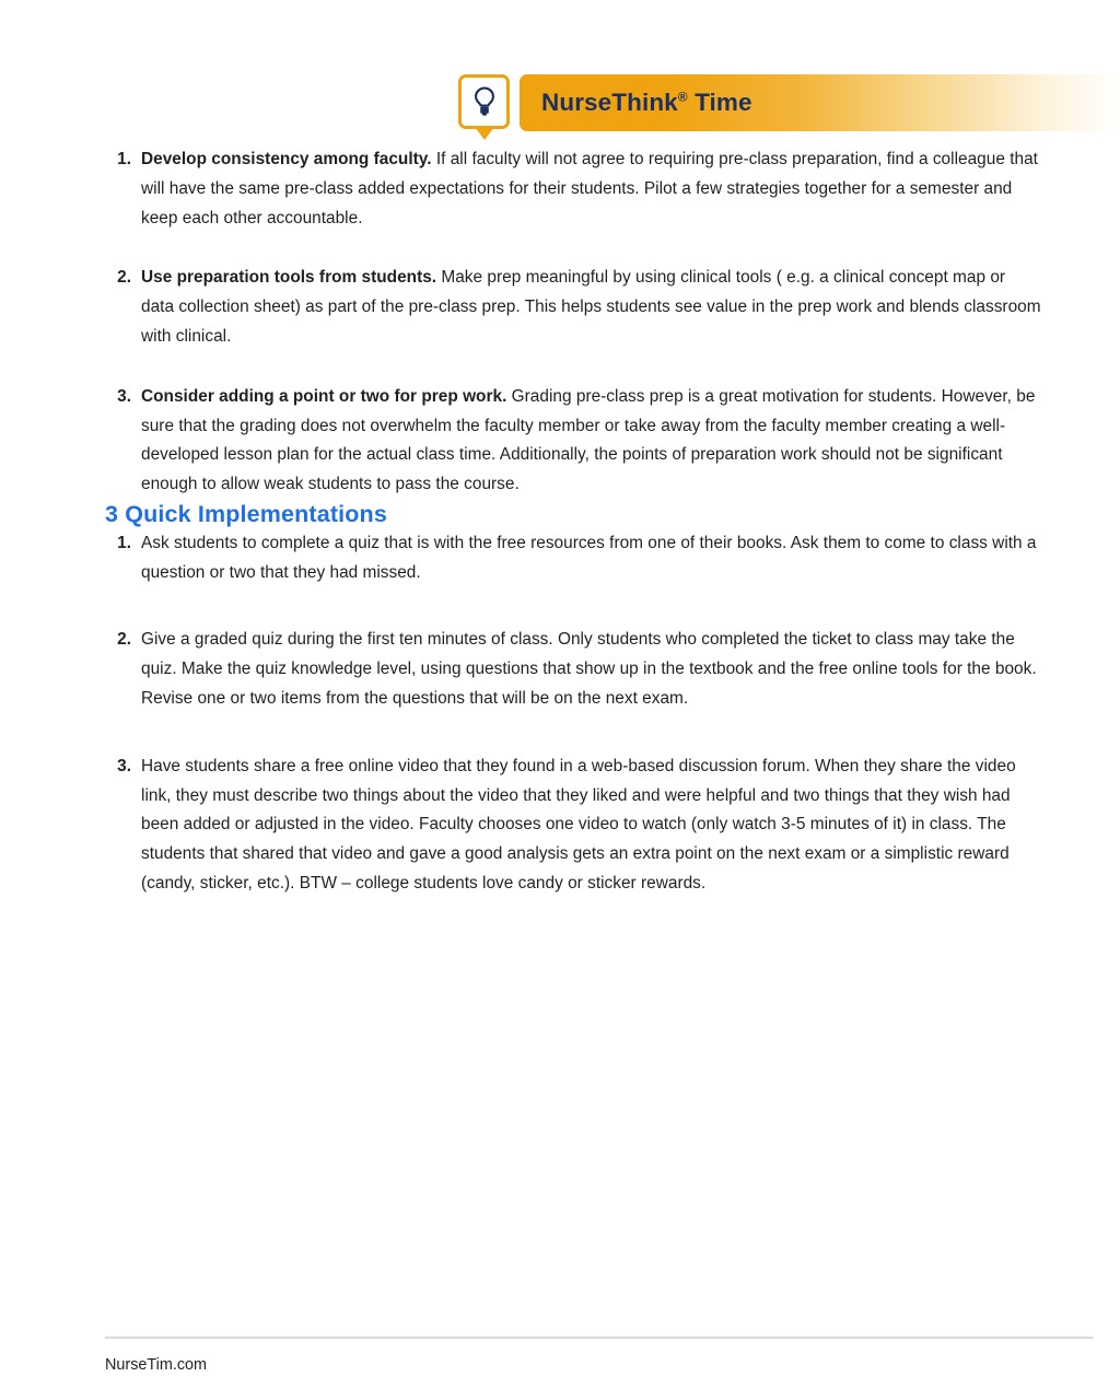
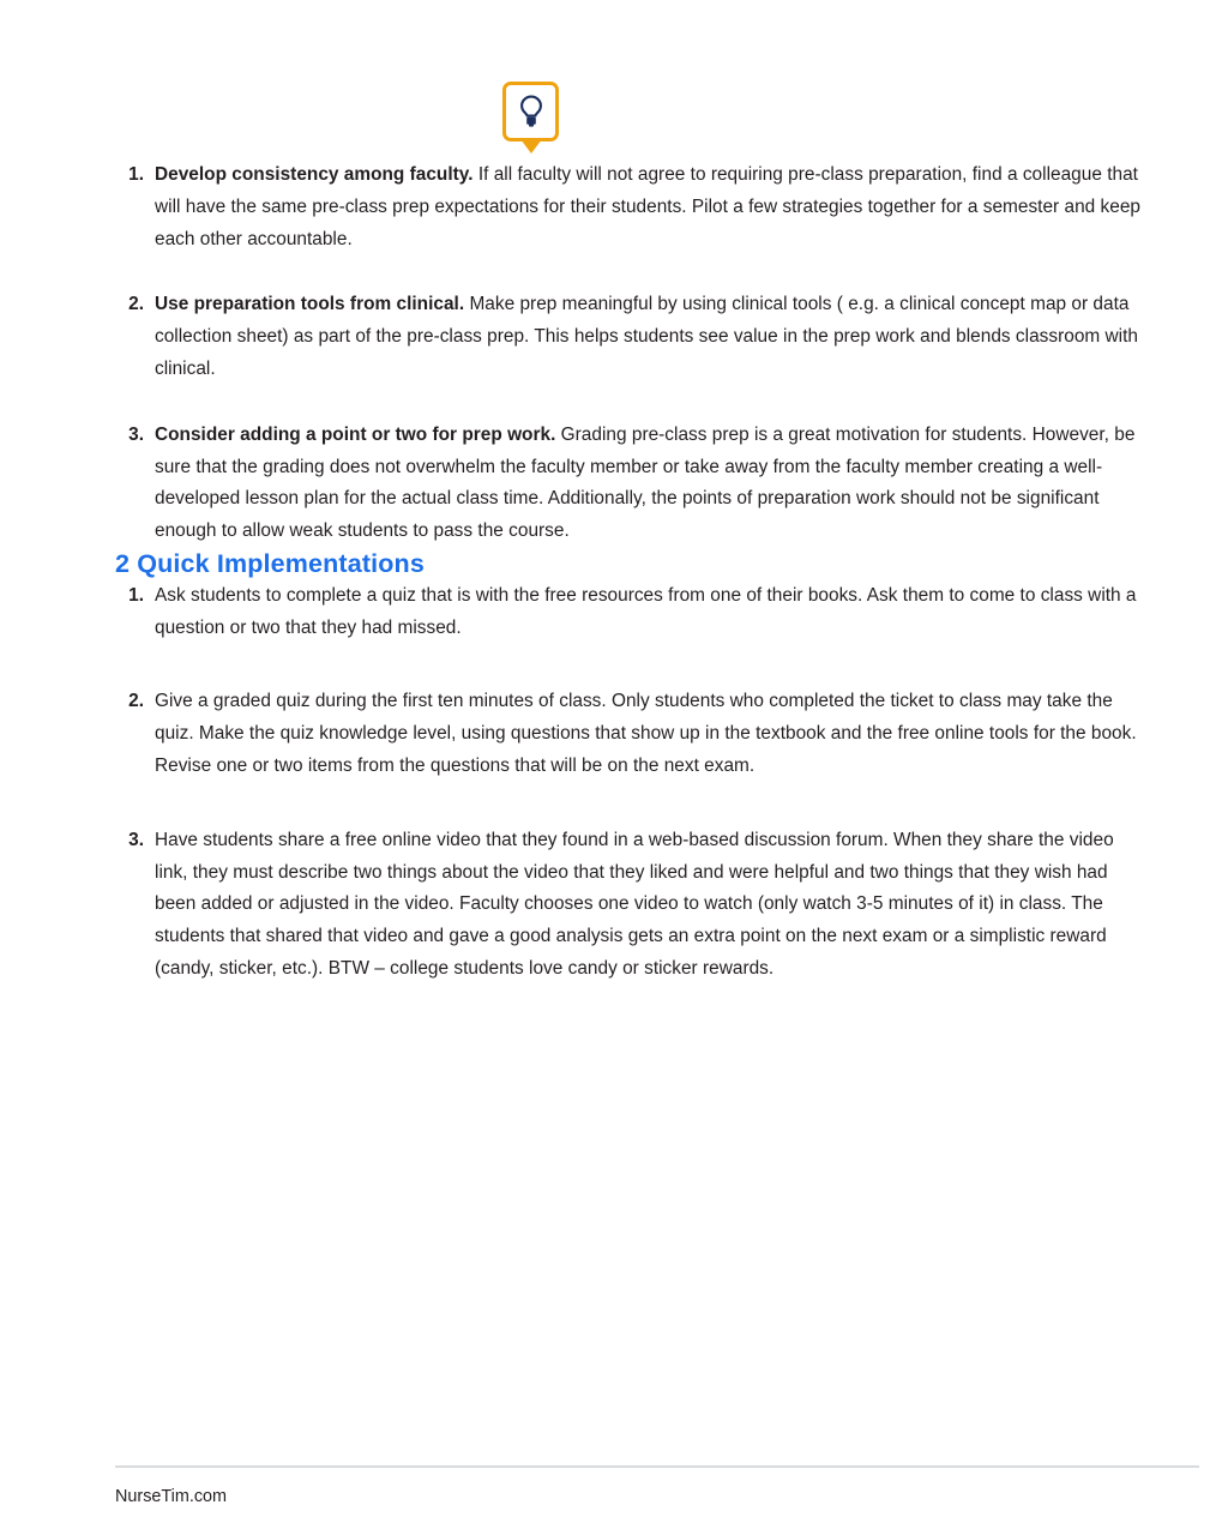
- NurseThink® Time
  1.
- Develop consistency among faculty. If all faculty will not agree to requiring pre-class preparation, find a colleague that will have the same pre-class added expectations for their students. Pilot a few strategies together for a semester and keep each other accountable.
+ Develop consistency among faculty. If all faculty will not agree to requiring pre-class preparation, find a colleague that will have the same pre-class prep expectations for their students. Pilot a few strategies together for a semester and keep each other accountable.
  2.
- Use preparation tools from students. Make prep meaningful by using clinical tools ( e.g. a clinical concept map or data collection sheet) as part of the pre-class prep. This helps students see value in the prep work and blends classroom with clinical.
+ Use preparation tools from clinical. Make prep meaningful by using clinical tools ( e.g. a clinical concept map or data collection sheet) as part of the pre-class prep. This helps students see value in the prep work and blends classroom with clinical.
  3.
  Consider adding a point or two for prep work. Grading pre-class prep is a great motivation for students. However, be sure that the grading does not overwhelm the faculty member or take away from the faculty member creating a well-developed lesson plan for the actual class time. Additionally, the points of preparation work should not be significant enough to allow weak students to pass the course.
- 3 Quick Implementations
+ 2 Quick Implementations
  1.
  Ask students to complete a quiz that is with the free resources from one of their books. Ask them to come to class with a question or two that they had missed.
  2.
  Give a graded quiz during the first ten minutes of class. Only students who completed the ticket to class may take the quiz. Make the quiz knowledge level, using questions that show up in the textbook and the free online tools for the book. Revise one or two items from the questions that will be on the next exam.
  3.
  Have students share a free online video that they found in a web-based discussion forum. When they share the video link, they must describe two things about the video that they liked and were helpful and two things that they wish had been added or adjusted in the video. Faculty chooses one video to watch (only watch 3-5 minutes of it) in class. The students that shared that video and gave a good analysis gets an extra point on the next exam or a simplistic reward (candy, sticker, etc.). BTW – college students love candy or sticker rewards.
  NurseTim.com
